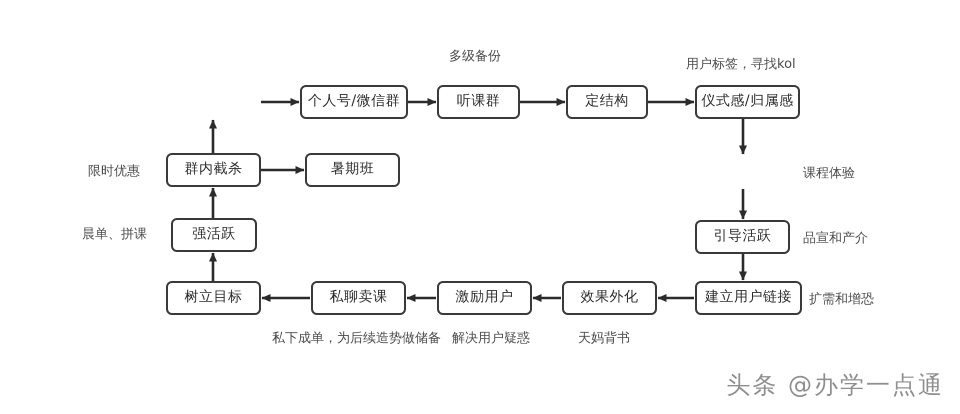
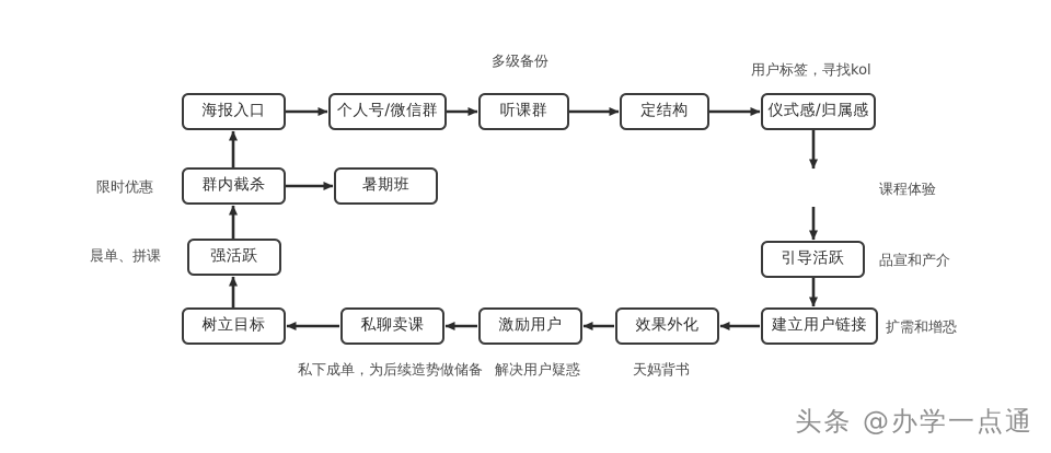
+ 海报入口
  个人号/微信群
  听课群
  定结构
  仪式感/归属感
  群内截杀
  暑期班
  强活跃
  引导活跃
  树立目标
  私聊卖课
  激励用户
  效果外化
  建立用户链接
  多级备份
  用户标签，寻找kol
  限时优惠
  晨单、拼课
  课程体验
  品宣和产介
  扩需和增恐
  私下成单，为后续造势做储备
  解决用户疑惑
  天妈背书
  头条 @办学一点通
